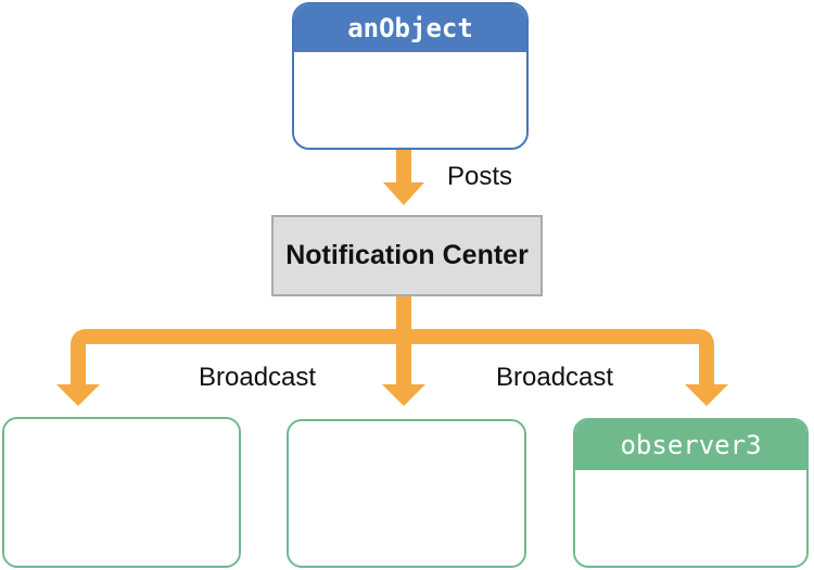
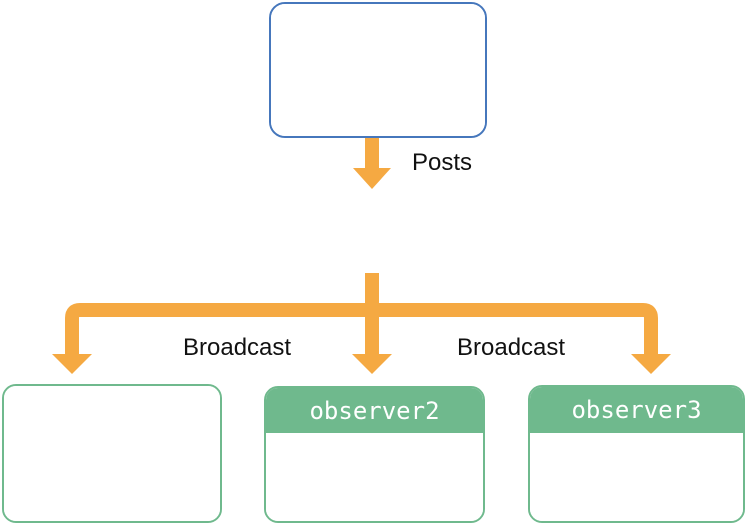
- anObject
  Posts
- Notification Center
  Broadcast
  Broadcast
+ observer2
  observer3
